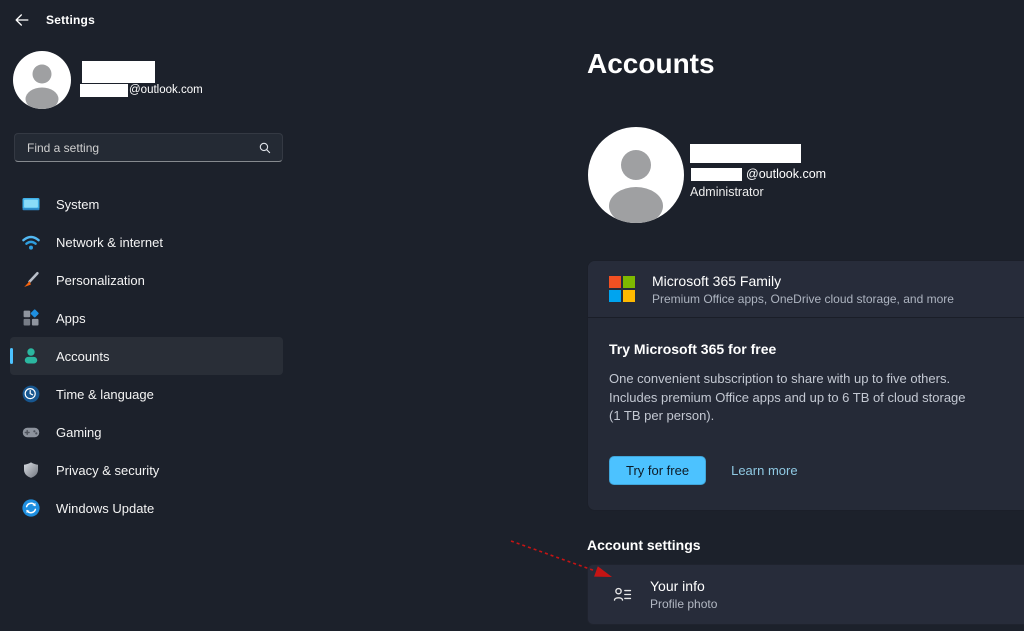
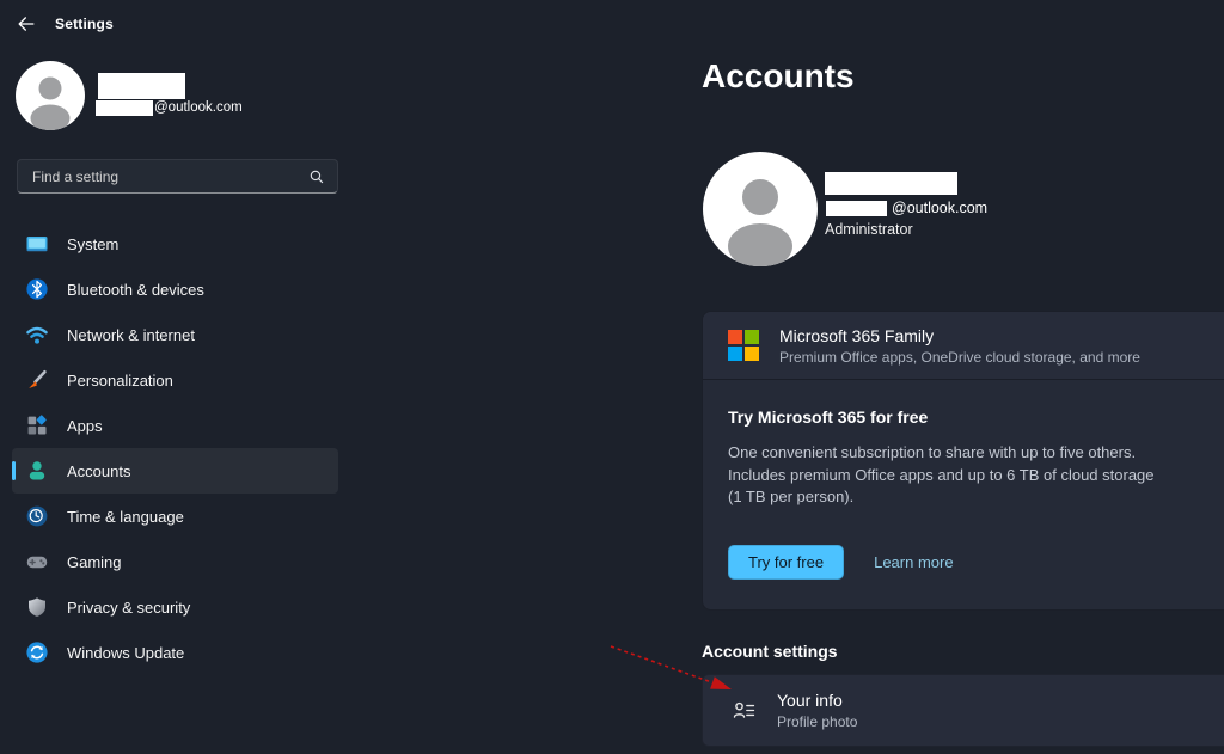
  Settings
  @outlook.com
  Find a setting
  System
+ Bluetooth & devices
  Network & internet
  Personalization
  Apps
  Accounts
  Time & language
  Gaming
  Privacy & security
  Windows Update
  Accounts
  @outlook.com
  Administrator
  Microsoft 365 Family
  Premium Office apps, OneDrive cloud storage, and more
  Try Microsoft 365 for free
  One convenient subscription to share with up to five others. Includes premium Office apps and up to 6 TB of cloud storage (1 TB per person).
  Try for free
  Learn more
  Account settings
  Your info
  Profile photo
